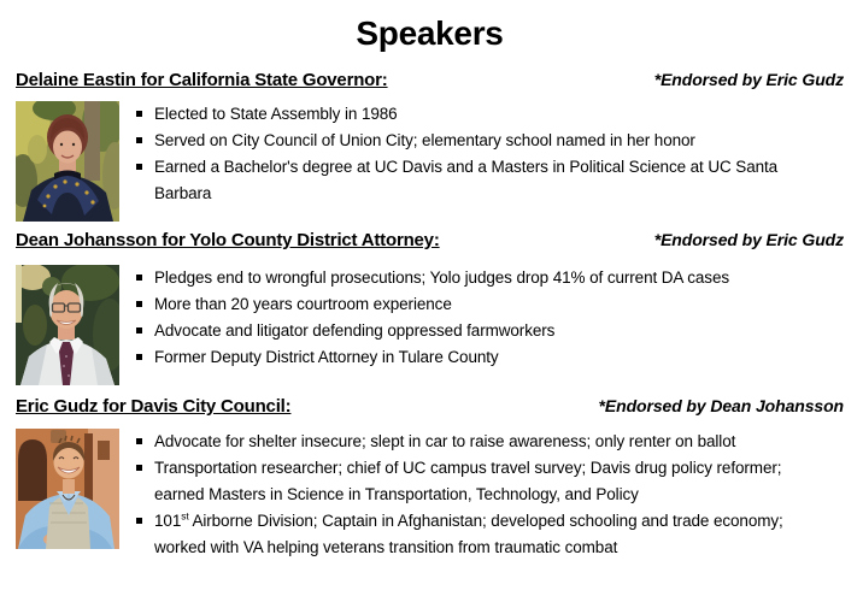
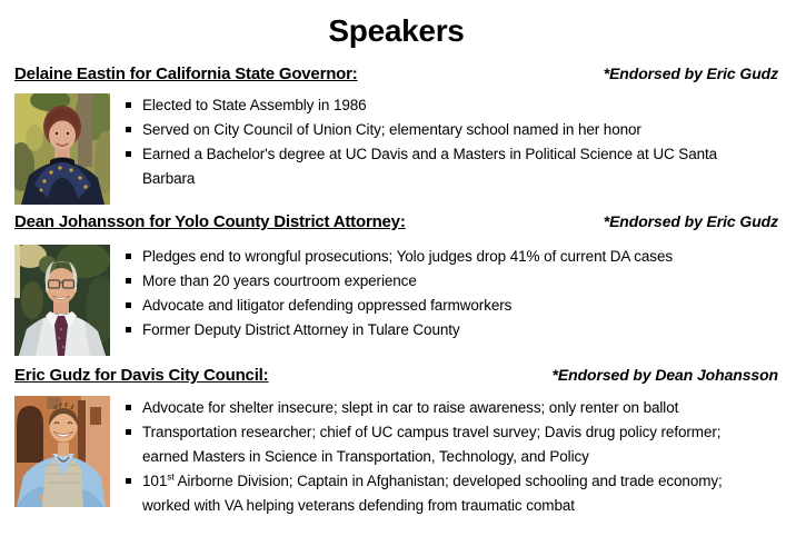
  Speakers
  Delaine Eastin for California State Governor:
  *Endorsed by Eric Gudz
  Elected to State Assembly in 1986
  Served on City Council of Union City; elementary school named in her honor
  Earned a Bachelor's degree at UC Davis and a Masters in Political Science at UC Santa Barbara
  Dean Johansson for Yolo County District Attorney:
  *Endorsed by Eric Gudz
  Pledges end to wrongful prosecutions; Yolo judges drop 41% of current DA cases
  More than 20 years courtroom experience
  Advocate and litigator defending oppressed farmworkers
  Former Deputy District Attorney in Tulare County
  Eric Gudz for Davis City Council:
  *Endorsed by Dean Johansson
  Advocate for shelter insecure; slept in car to raise awareness; only renter on ballot
  Transportation researcher; chief of UC campus travel survey; Davis drug policy reformer; earned Masters in Science in Transportation, Technology, and Policy
- 101st Airborne Division; Captain in Afghanistan; developed schooling and trade economy; worked with VA helping veterans transition from traumatic combat
+ 101st Airborne Division; Captain in Afghanistan; developed schooling and trade economy; worked with VA helping veterans defending from traumatic combat
